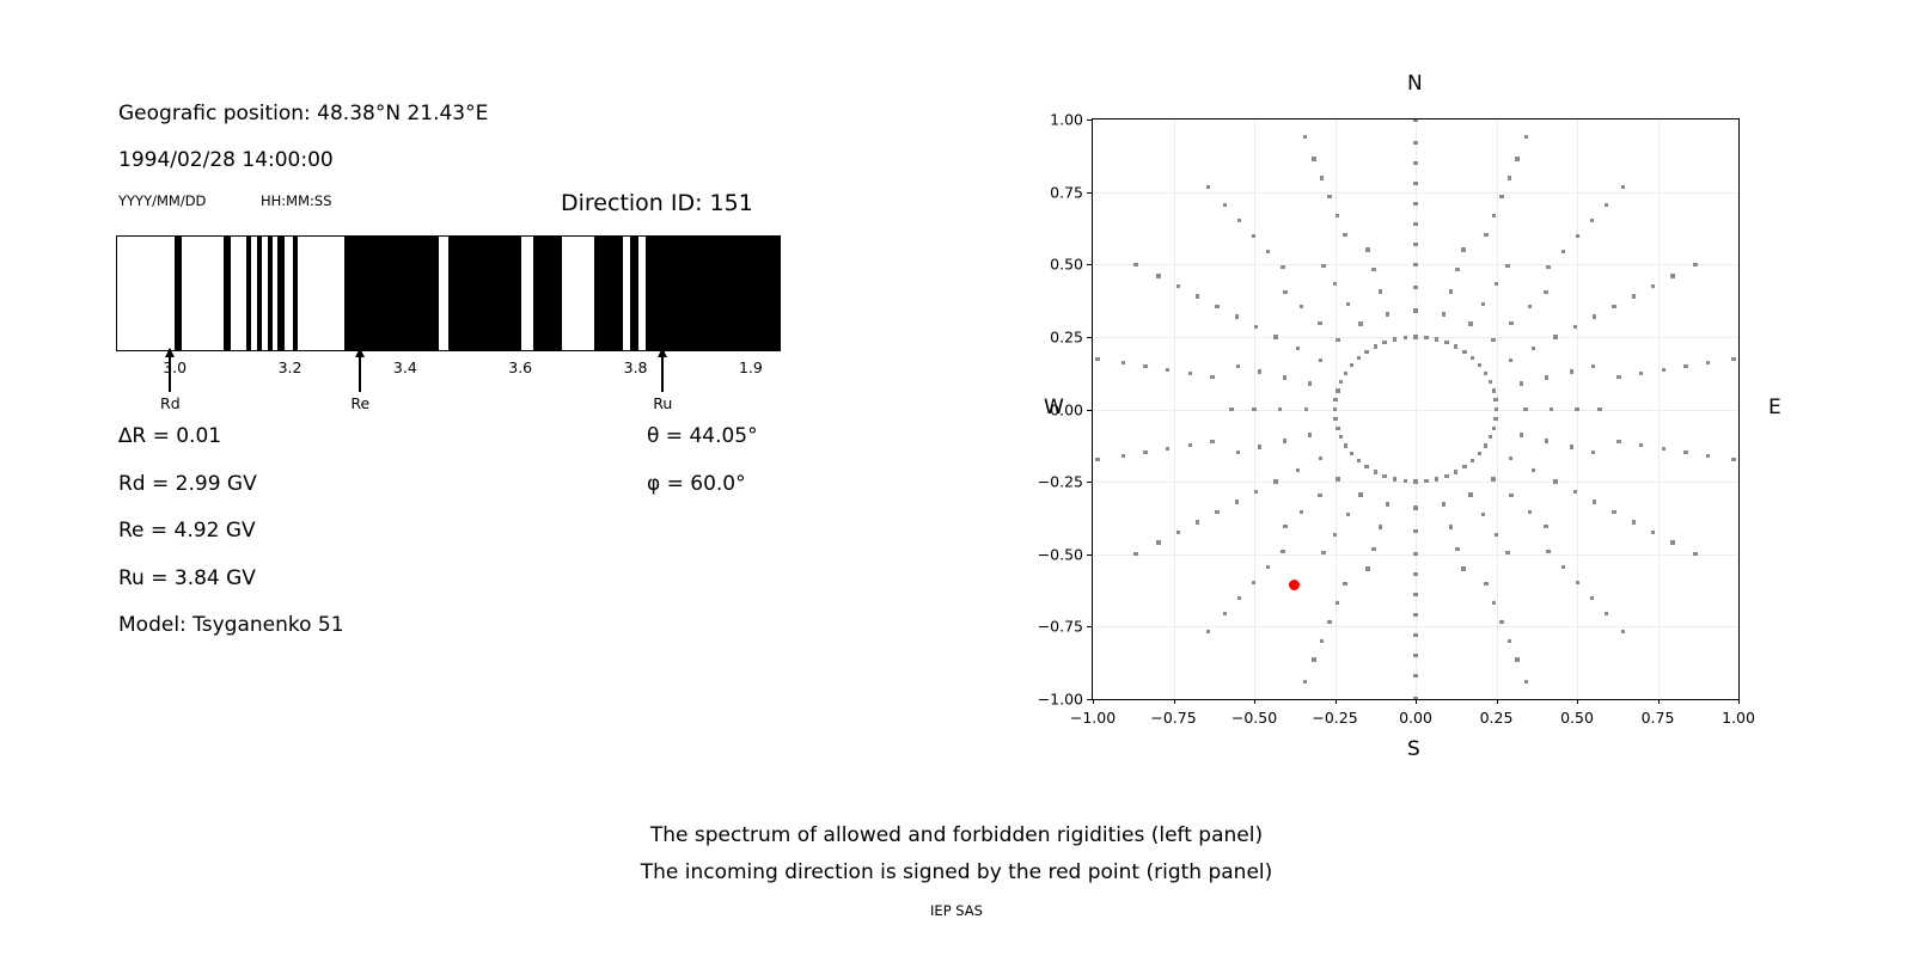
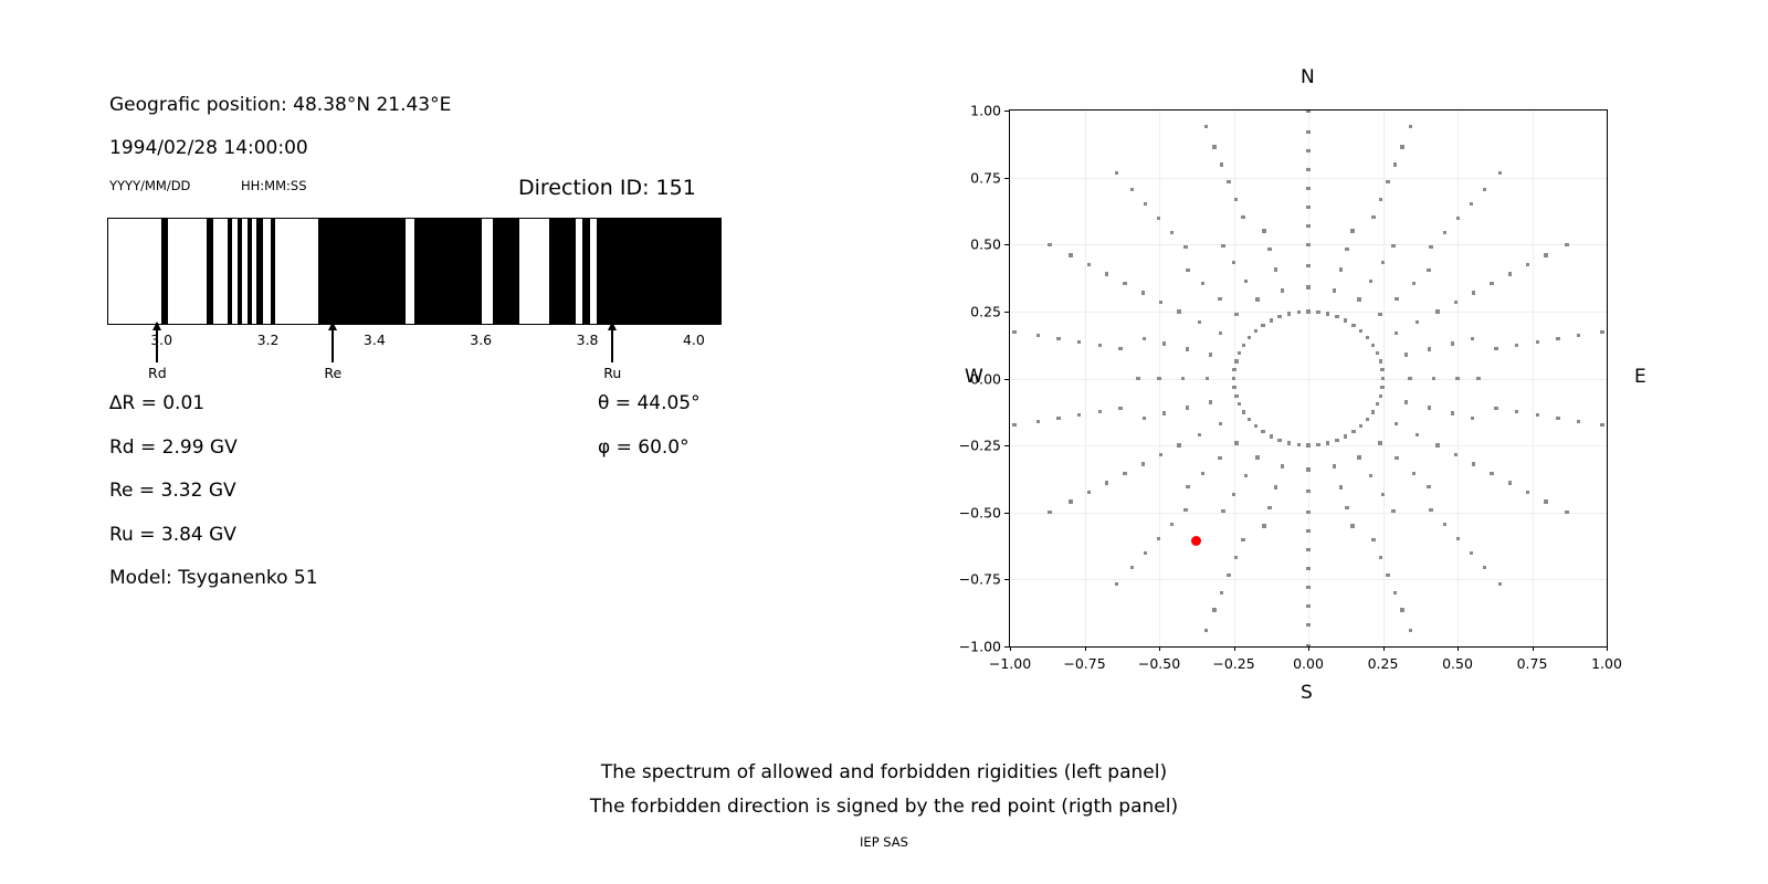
  Geografic position: 48.38°N 21.43°E
  1994/02/28 14:00:00
  YYYY/MM/DD
  HH:MM:SS
  Direction ID: 151
  3.0
  3.2
  3.4
  3.6
  3.8
- 1.9
+ 4.0
  Rd
  Re
  Ru
  ∆R = 0.01
  Rd = 2.99 GV
- Re = 4.92 GV
+ Re = 3.32 GV
  Ru = 3.84 GV
  Model: Tsyganenko 51
  θ = 44.05°
  φ = 60.0°
  N
  W
  E
  S
  −1.00
  −0.75
  −0.50
  −0.25
  0.00
  0.25
  0.50
  0.75
  1.00
  −1.00
  −0.75
  −0.50
  −0.25
  0.00
  0.25
  0.50
  0.75
  1.00
  The spectrum of allowed and forbidden rigidities (left panel)
- The incoming direction is signed by the red point (rigth panel)
+ The forbidden direction is signed by the red point (rigth panel)
  IEP SAS
